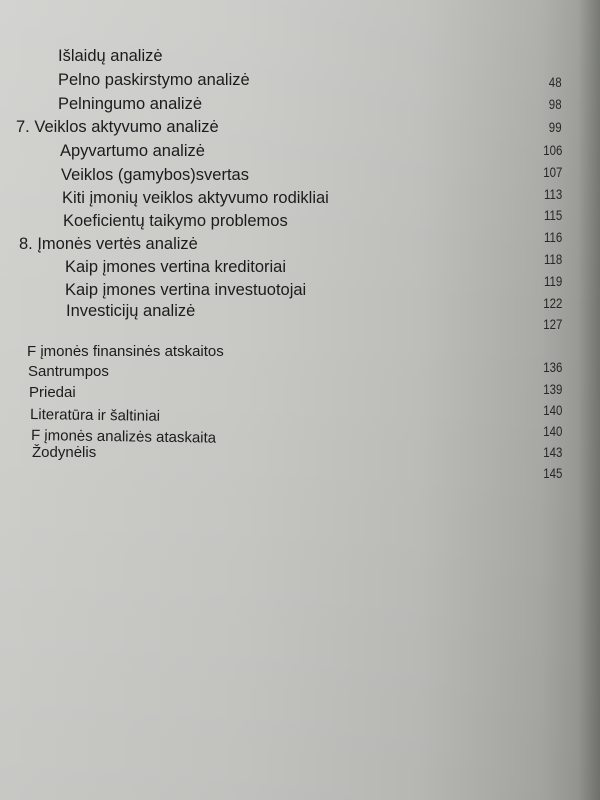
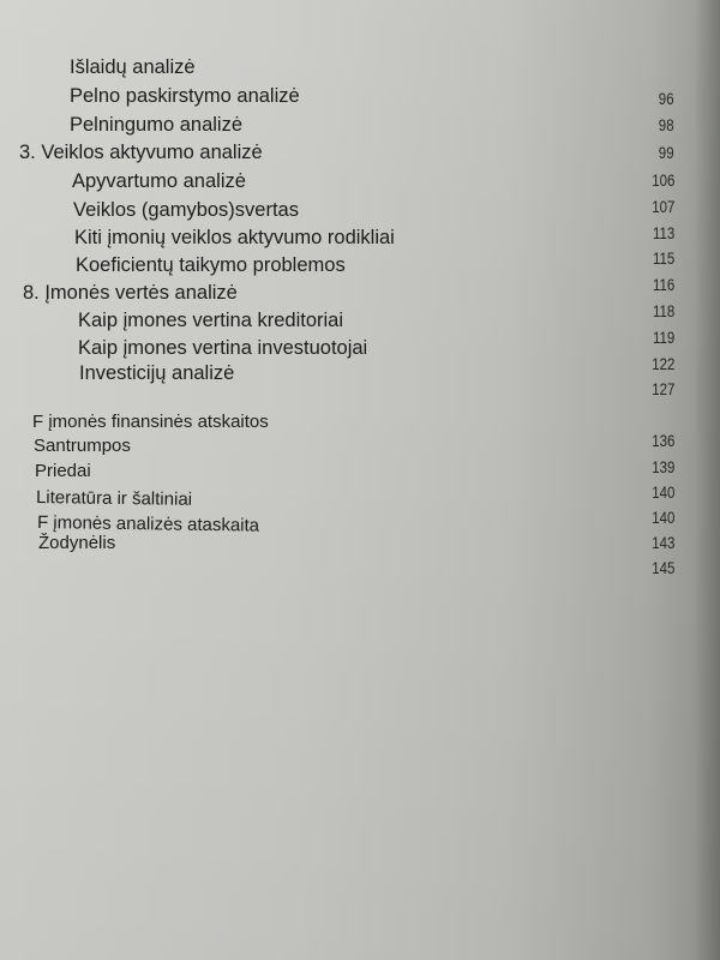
  Išlaidų analizė
  Pelno paskirstymo analizė
  Pelningumo analizė
- 7. Veiklos aktyvumo analizė
+ 3. Veiklos aktyvumo analizė
  Apyvartumo analizė
  Veiklos (gamybos)svertas
  Kiti įmonių veiklos aktyvumo rodikliai
  Koeficientų taikymo problemos
  8. Įmonės vertės analizė
  Kaip įmones vertina kreditoriai
  Kaip įmones vertina investuotojai
  Investicijų analizė
  F įmonės finansinės atskaitos
  Santrumpos
  Priedai
  Literatūra ir šaltiniai
  F įmonės analizės ataskaita
  Žodynėlis
- 48
+ 96
  98
  99
  106
  107
  113
  115
  116
  118
  119
  122
  127
  136
  139
  140
  140
  143
  145
